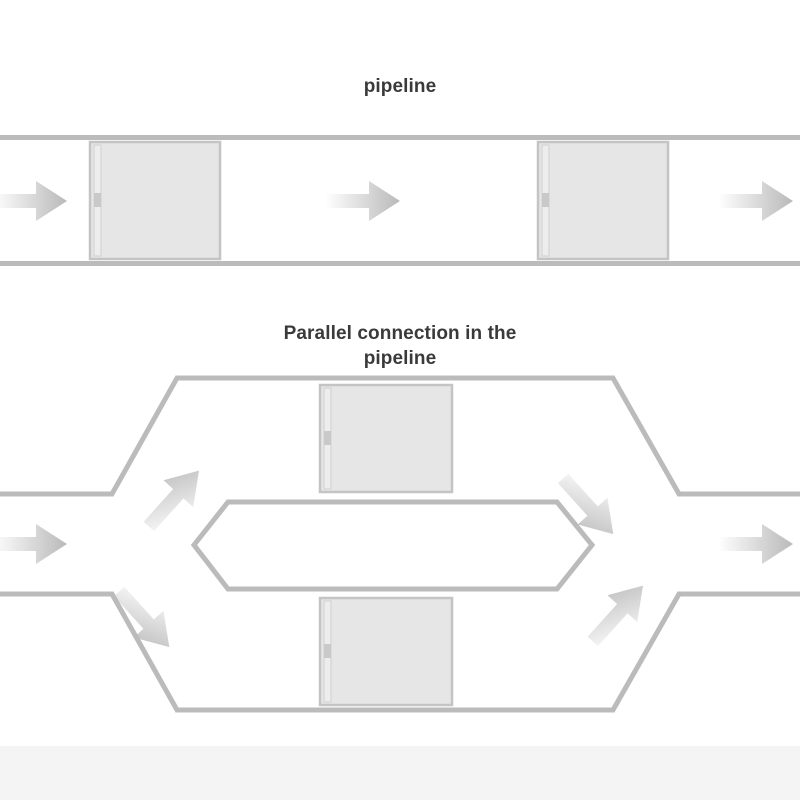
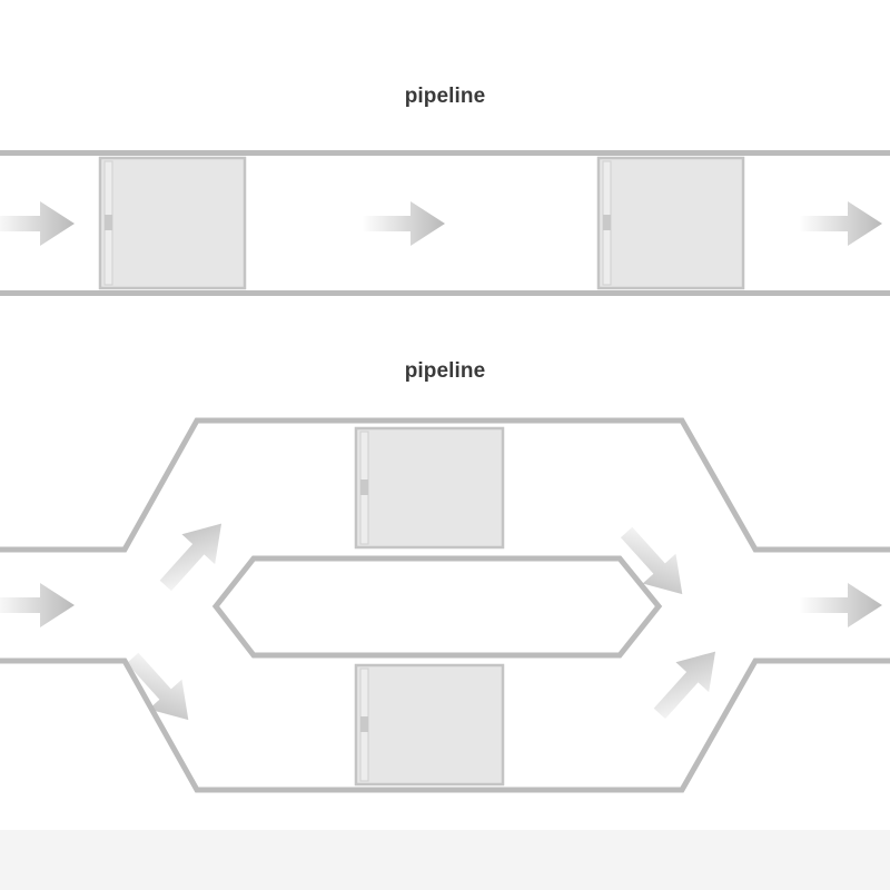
  pipeline
- Parallel connection in the
  pipeline
